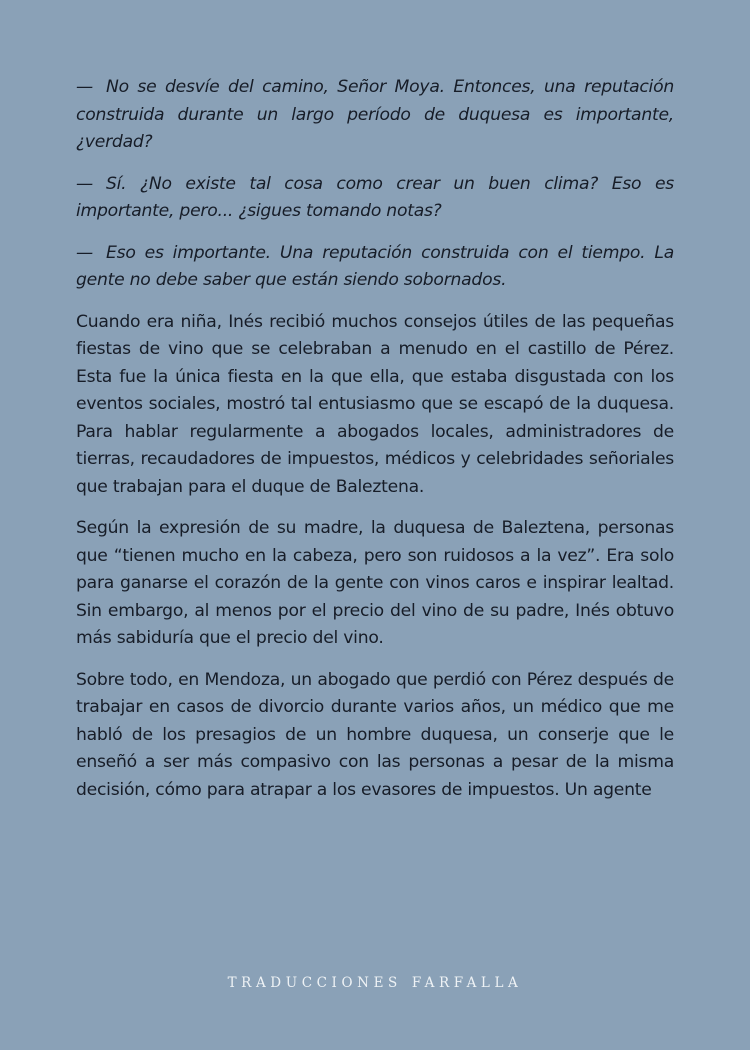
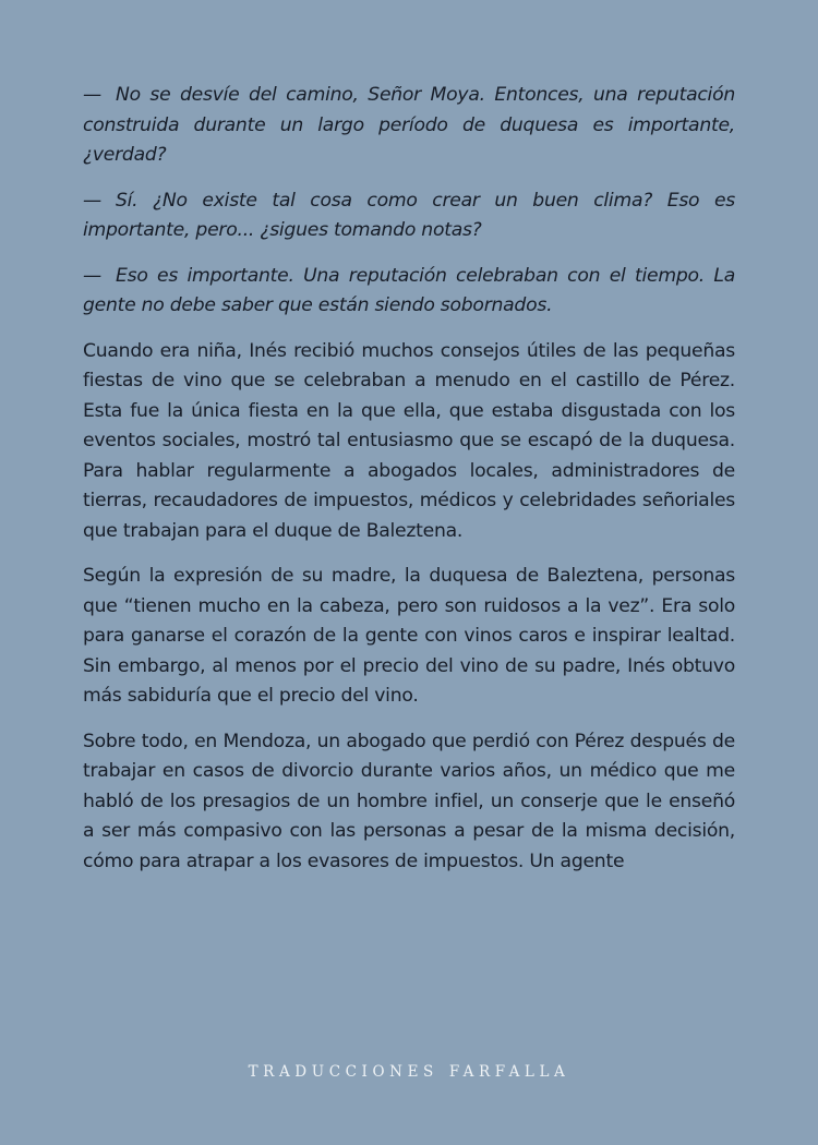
  — No se desvíe del camino, Señor Moya. Entonces, una reputación construida durante un largo período de duquesa es importante, ¿verdad?
  — Sí. ¿No existe tal cosa como crear un buen clima? Eso es importante, pero... ¿sigues tomando notas?
- — Eso es importante. Una reputación construida con el tiempo. La gente no debe saber que están siendo sobornados.
+ — Eso es importante. Una reputación celebraban con el tiempo. La gente no debe saber que están siendo sobornados.
  Cuando era niña, Inés recibió muchos consejos útiles de las pequeñas fiestas de vino que se celebraban a menudo en el castillo de Pérez. Esta fue la única fiesta en la que ella, que estaba disgustada con los eventos sociales, mostró tal entusiasmo que se escapó de la duquesa. Para hablar regularmente a abogados locales, administradores de tierras, recaudadores de impuestos, médicos y celebridades señoriales que trabajan para el duque de Baleztena.
  Según la expresión de su madre, la duquesa de Baleztena, personas que “tienen mucho en la cabeza, pero son ruidosos a la vez”. Era solo para ganarse el corazón de la gente con vinos caros e inspirar lealtad. Sin embargo, al menos por el precio del vino de su padre, Inés obtuvo más sabiduría que el precio del vino.
- Sobre todo, en Mendoza, un abogado que perdió con Pérez después de trabajar en casos de divorcio durante varios años, un médico que me habló de los presagios de un hombre duquesa, un conserje que le enseñó a ser más compasivo con las personas a pesar de la misma decisión, cómo para atrapar a los evasores de impuestos. Un agente
+ Sobre todo, en Mendoza, un abogado que perdió con Pérez después de trabajar en casos de divorcio durante varios años, un médico que me habló de los presagios de un hombre infiel, un conserje que le enseñó a ser más compasivo con las personas a pesar de la misma decisión, cómo para atrapar a los evasores de impuestos. Un agente
  TRADUCCIONES FARFALLA
